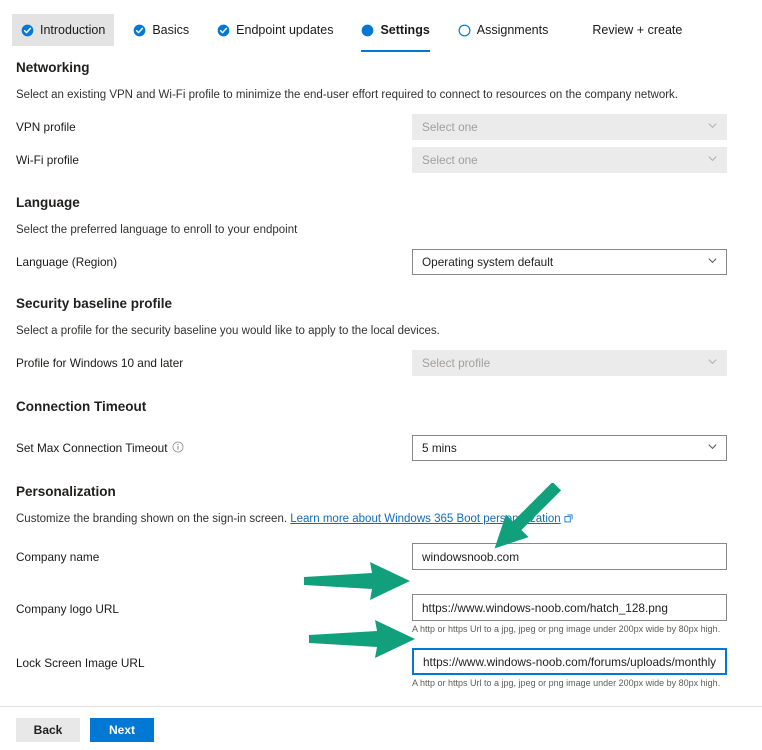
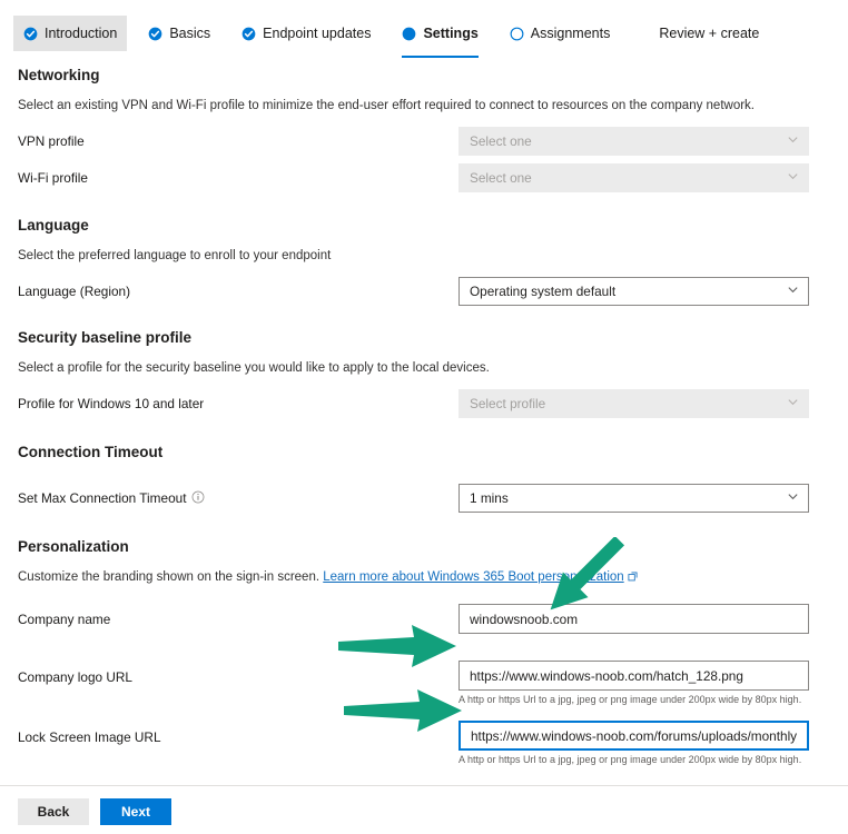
  Introduction
  Basics
  Endpoint updates
  Settings
  Assignments
  Review + create
  Networking
  Select an existing VPN and Wi-Fi profile to minimize the end-user effort required to connect to resources on the company network.
  VPN profile
  Select one
  Wi-Fi profile
  Select one
  Language
  Select the preferred language to enroll to your endpoint
  Language (Region)
  Operating system default
  Security baseline profile
  Select a profile for the security baseline you would like to apply to the local devices.
  Profile for Windows 10 and later
  Select profile
  Connection Timeout
  Set Max Connection Timeout
- 5 mins
+ 1 mins
  Personalization
  Customize the branding shown on the sign-in screen. Learn more about Windows 365 Boot persnzation
  Company name
  windowsnoob.com
  Company logo URL
  https://www.windows-noob.com/hatch_128.png
  A http or https Url to a jpg, jpeg or png image under 200px wide by 80px high.
  Lock Screen Image URL
  https://www.windows-noob.com/forums/uploads/monthly
  A http or https Url to a jpg, jpeg or png image under 200px wide by 80px high.
  Back
  Next
